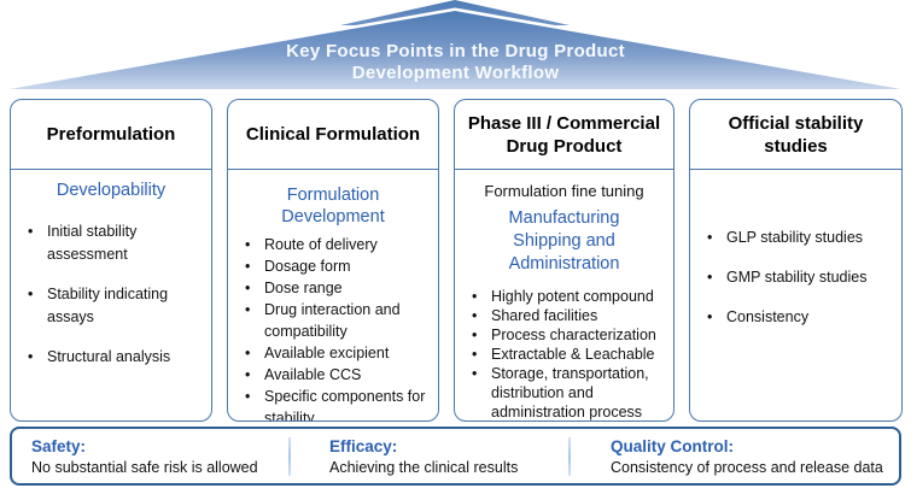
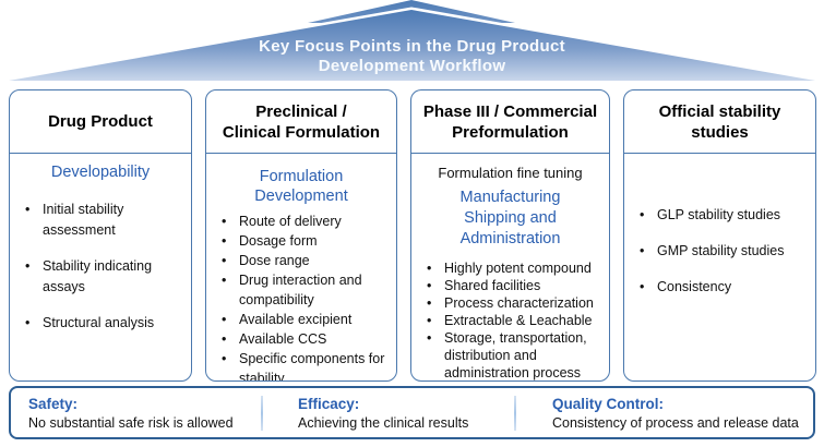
  Key Focus Points in the Drug Product
  Development Workflow
- Preformulation
+ Drug Product
  Developability
  Initial stability assessment
  Stability indicating assays
  Structural analysis
+ Preclinical /
  Clinical Formulation
  Formulation
  Development
  Route of delivery
  Dosage form
  Dose range
  Drug interaction and compatibility
  Available excipient
  Available CCS
  Specific components for stability
  Phase III / Commercial
- Drug Product
+ Preformulation
  Formulation fine tuning
  Manufacturing
  Shipping and
  Administration
  Highly potent compound
  Shared facilities
  Process characterization
  Extractable & Leachable
  Storage, transportation, distribution and administration process
  Official stability
  studies
  GLP stability studies
  GMP stability studies
  Consistency
  Safety:
  No substantial safe risk is allowed
  Efficacy:
  Achieving the clinical results
  Quality Control:
  Consistency of process and release data
